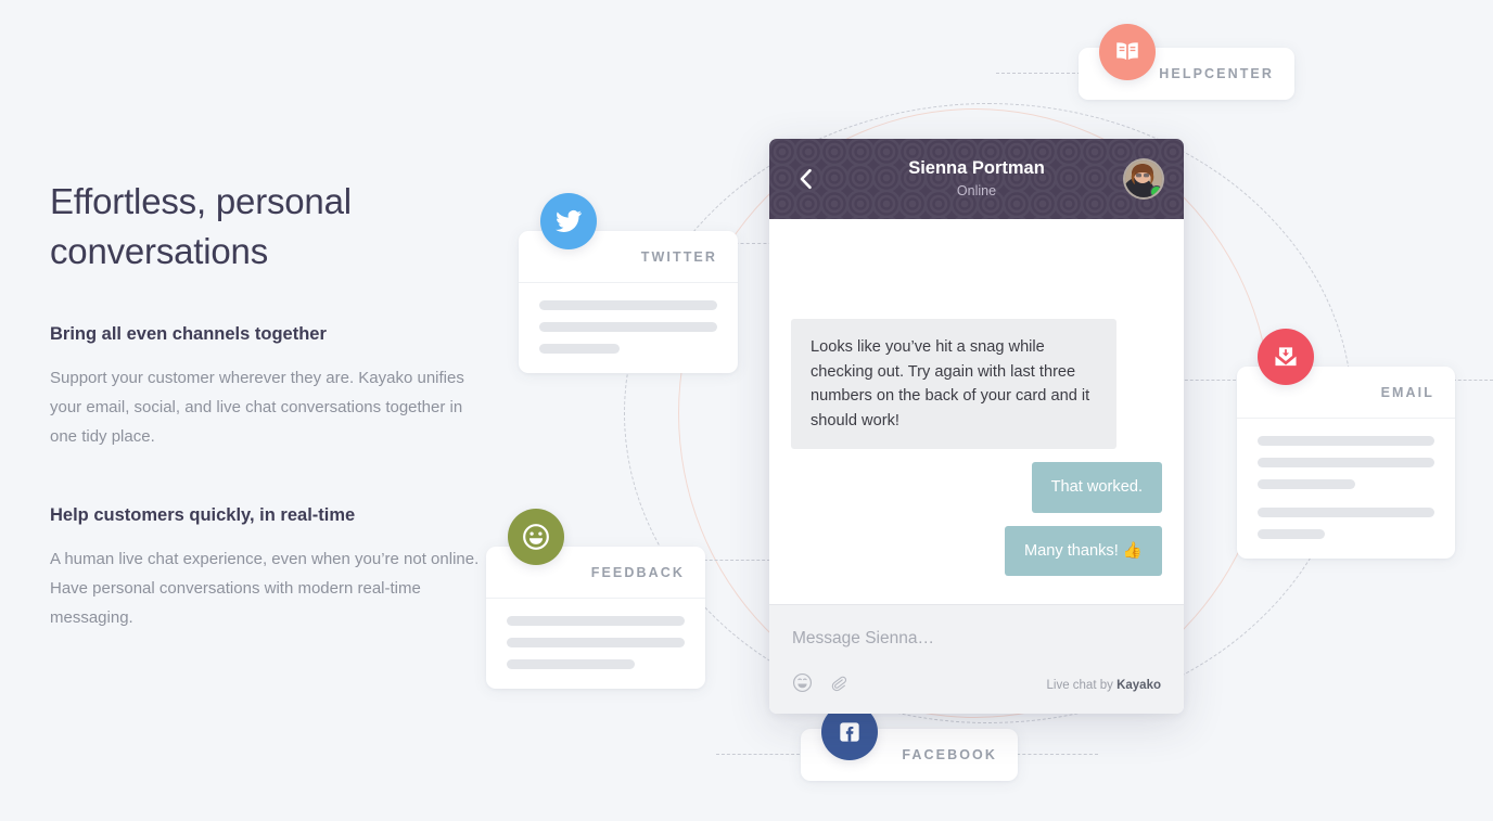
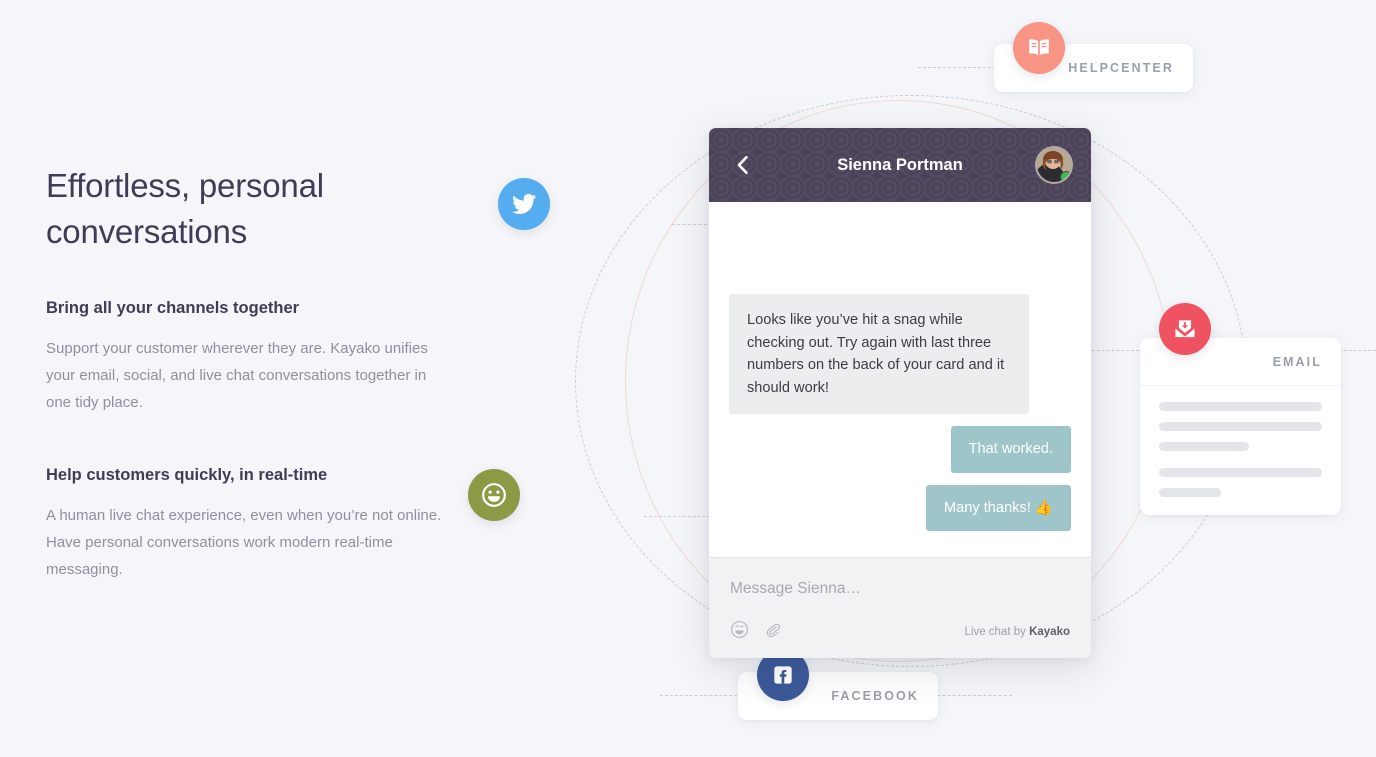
  Effortless, personal conversations
- Bring all even channels together
+ Bring all your channels together
  Support your customer wherever they are. Kayako unifies your email, social, and live chat conversations together in one tidy place.
  Help customers quickly, in real-time
- A human live chat experience, even when you’re not online. Have personal conversations with modern real-time messaging.
+ A human live chat experience, even when you’re not online. Have personal conversations work modern real-time messaging.
- TWITTER
- FEEDBACK
  HELPCENTER
  EMAIL
  FACEBOOK
  Sienna Portman
- Online
  Looks like you’ve hit a snag while checking out. Try again with last three numbers on the back of your card and it should work!
  That worked.
  Many thanks! 👍
  Message Sienna…
  Live chat by Kayako
